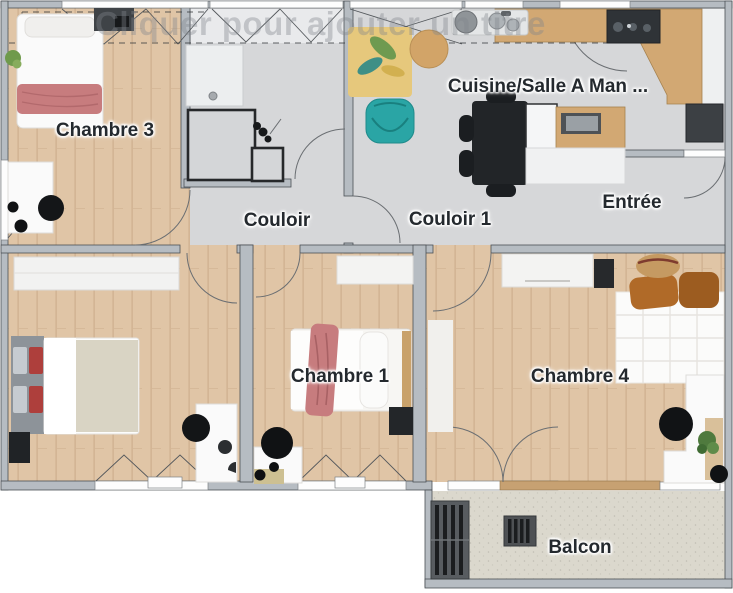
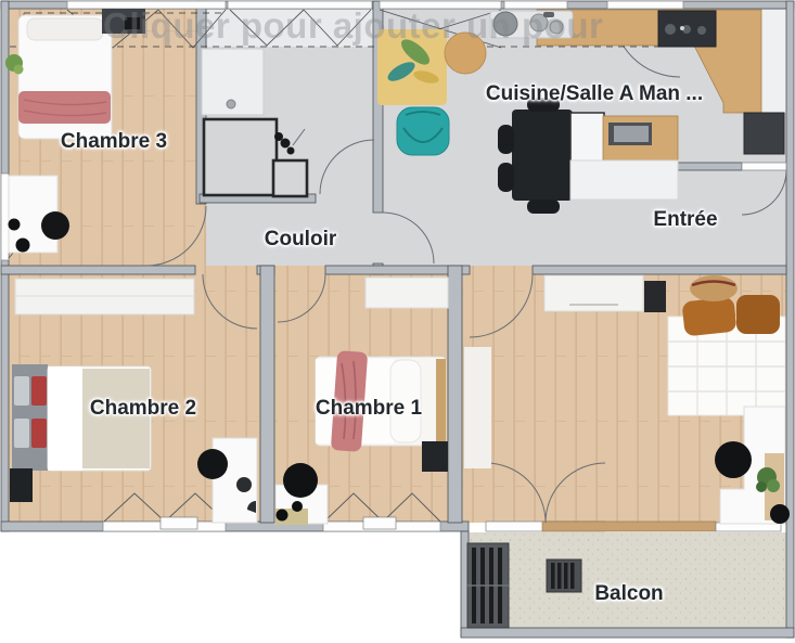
- Cliquer pour ajouter un titre
+ Cliquer pour ajouter un pour
  Chambre 3
  Couloir
- Couloir 1
  Cuisine/Salle A Man ...
  Entrée
+ Chambre 2
  Chambre 1
- Chambre 4
  Balcon
